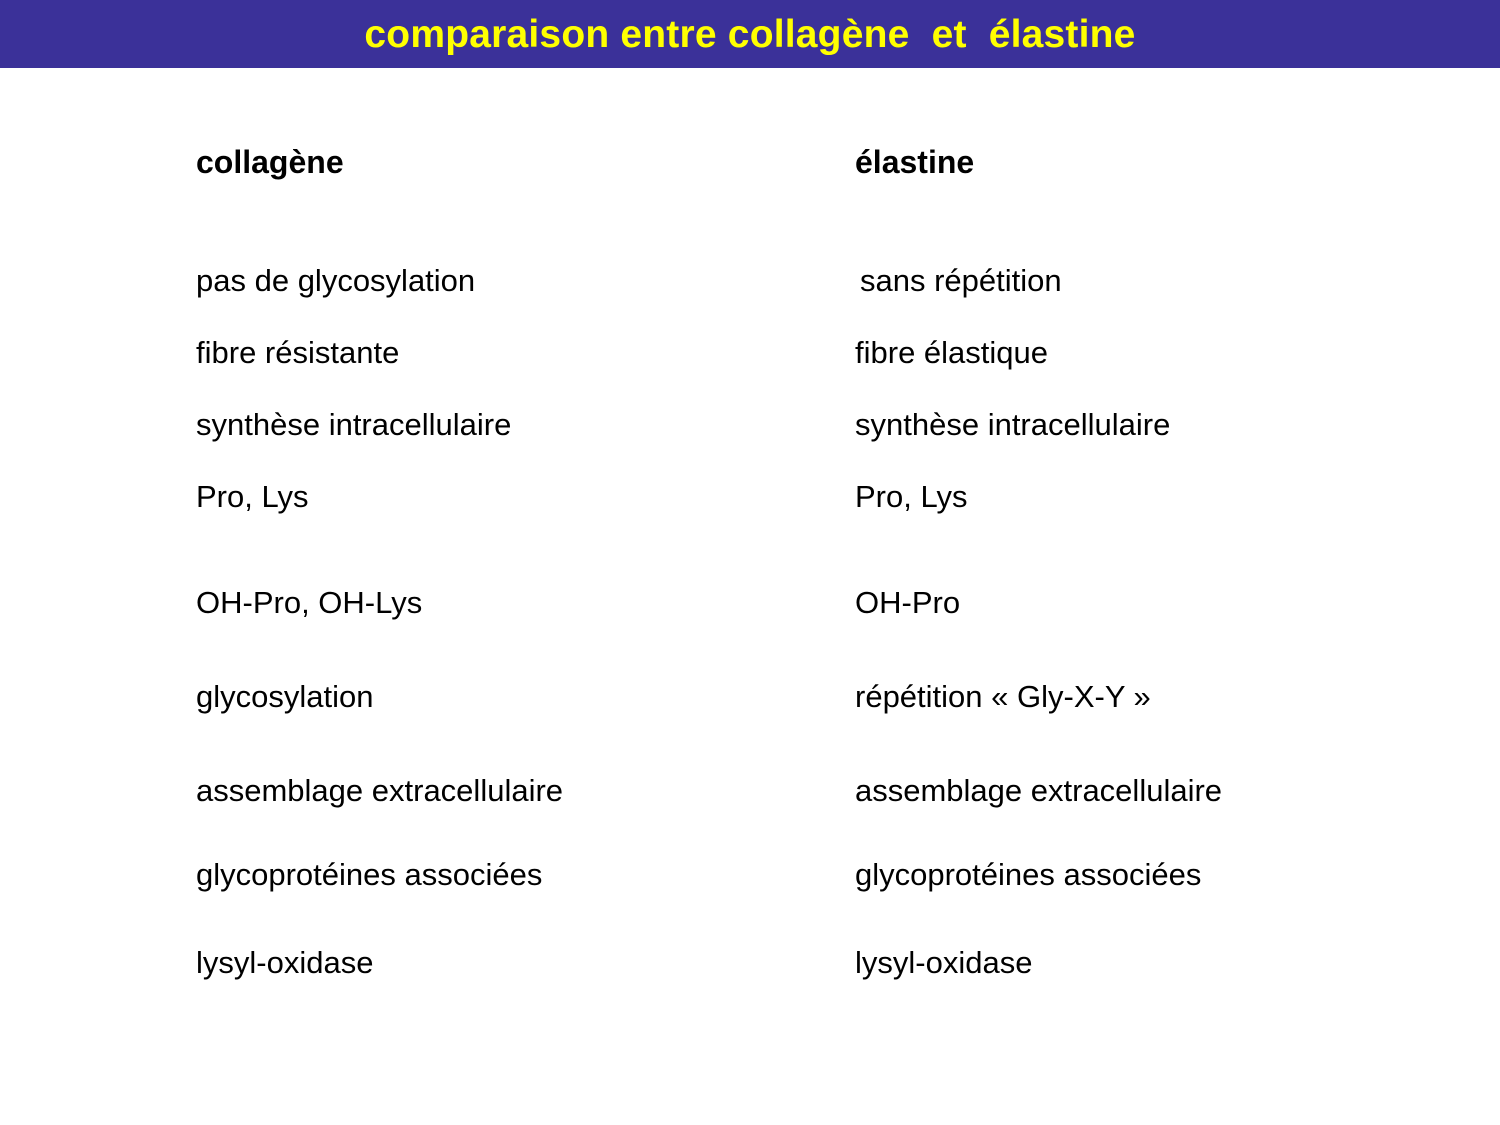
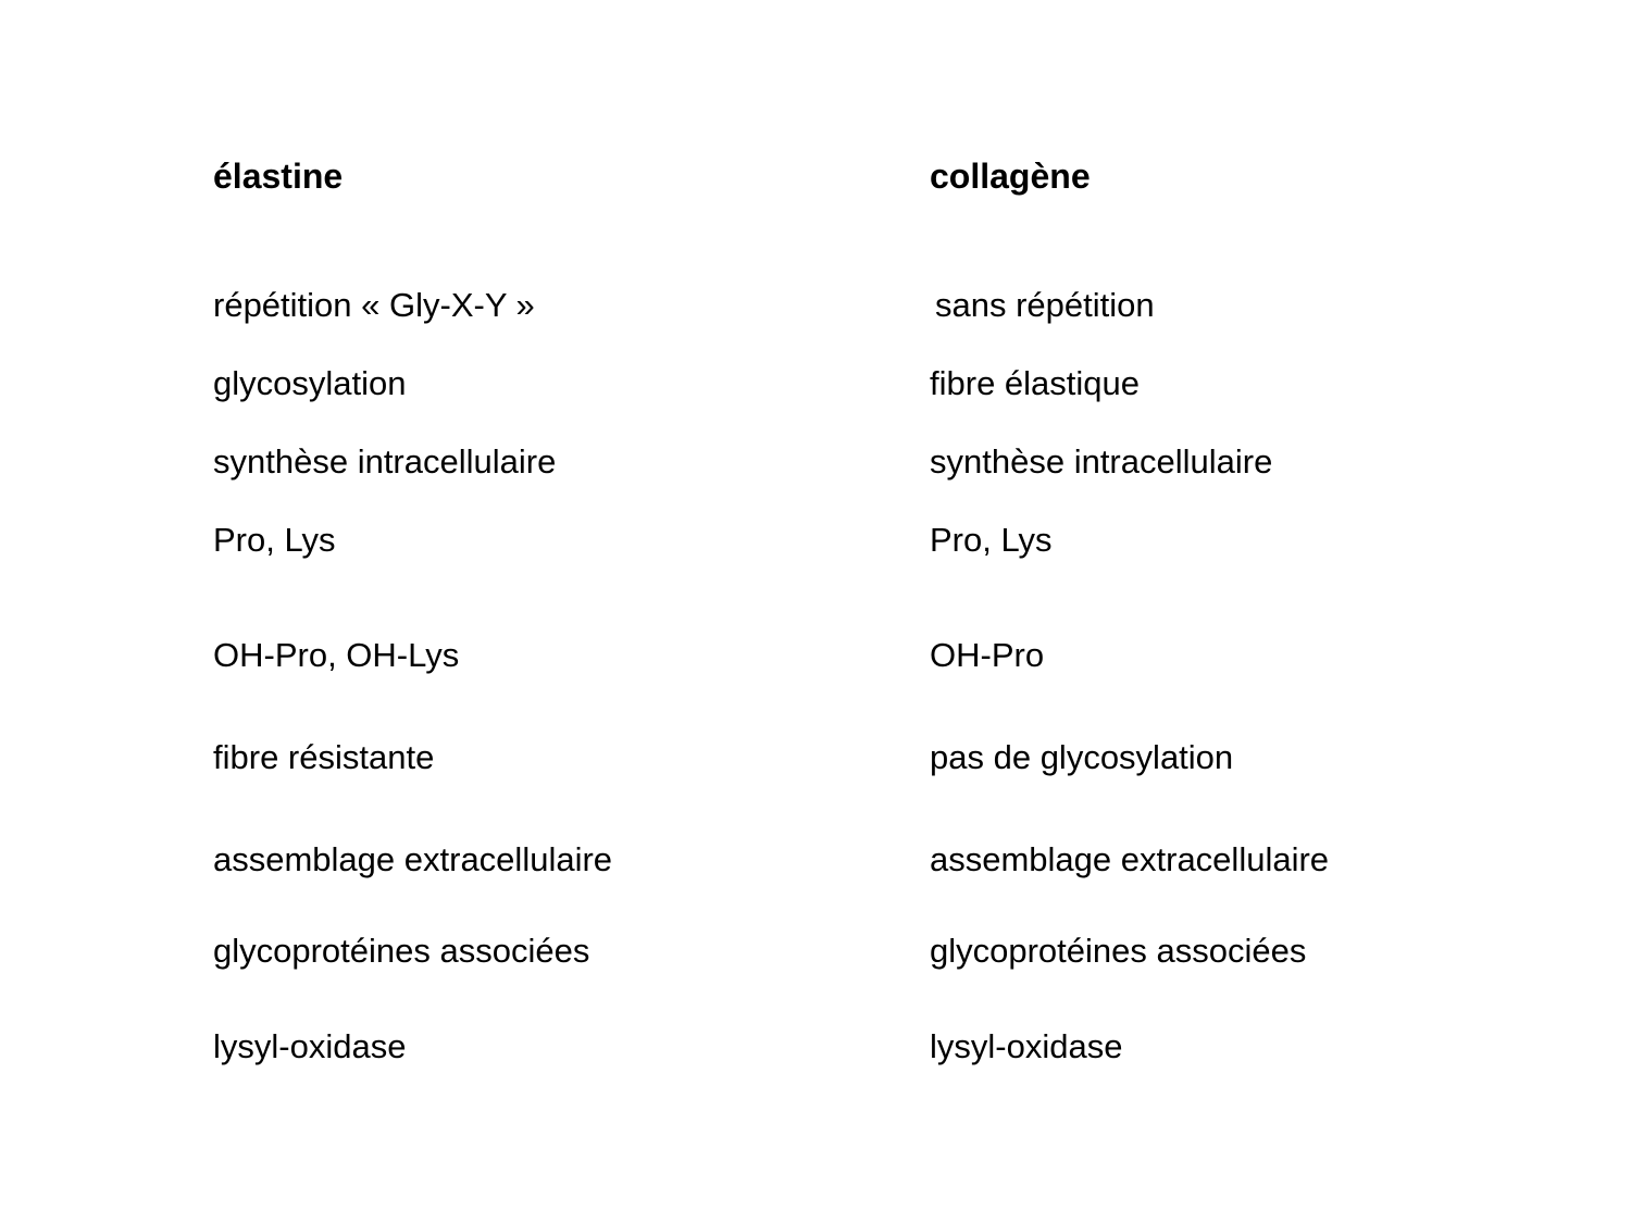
- comparaison entre collagène et élastine
- collagène
+ élastine
- pas de glycosylation
+ répétition « Gly-X-Y »
- fibre résistante
+ glycosylation
  synthèse intracellulaire
  Pro, Lys
  OH-Pro, OH-Lys
- glycosylation
+ fibre résistante
  assemblage extracellulaire
  glycoprotéines associées
  lysyl-oxidase
- élastine
+ collagène
  sans répétition
  fibre élastique
  synthèse intracellulaire
  Pro, Lys
  OH-Pro
- répétition « Gly-X-Y »
+ pas de glycosylation
  assemblage extracellulaire
  glycoprotéines associées
  lysyl-oxidase
